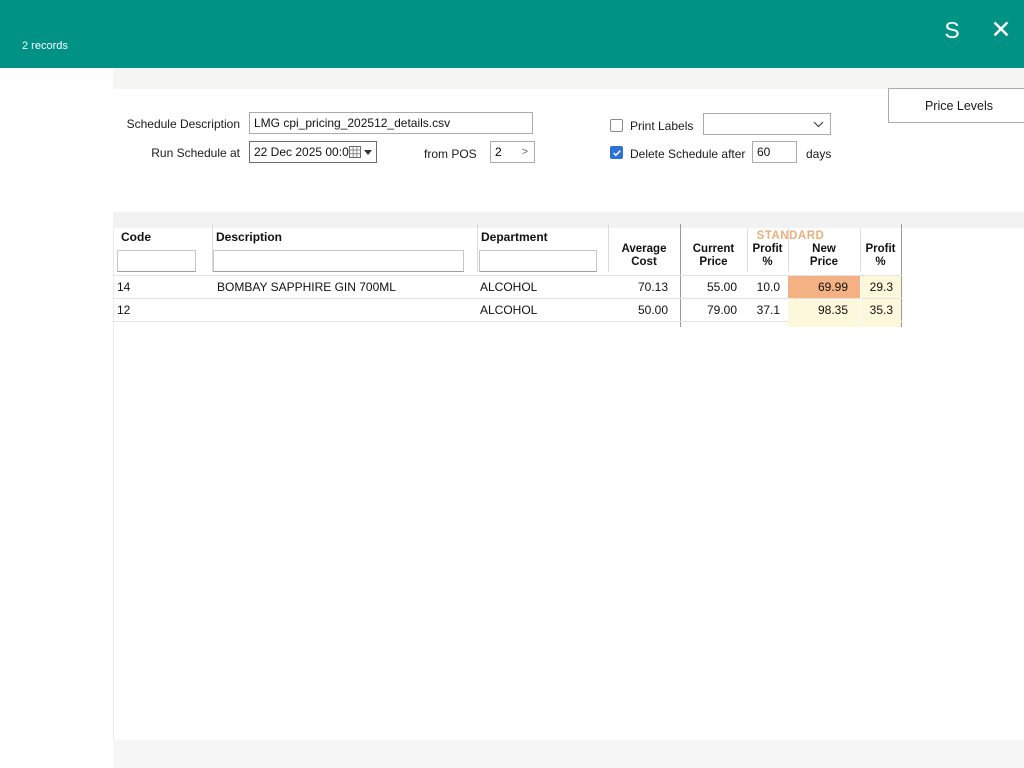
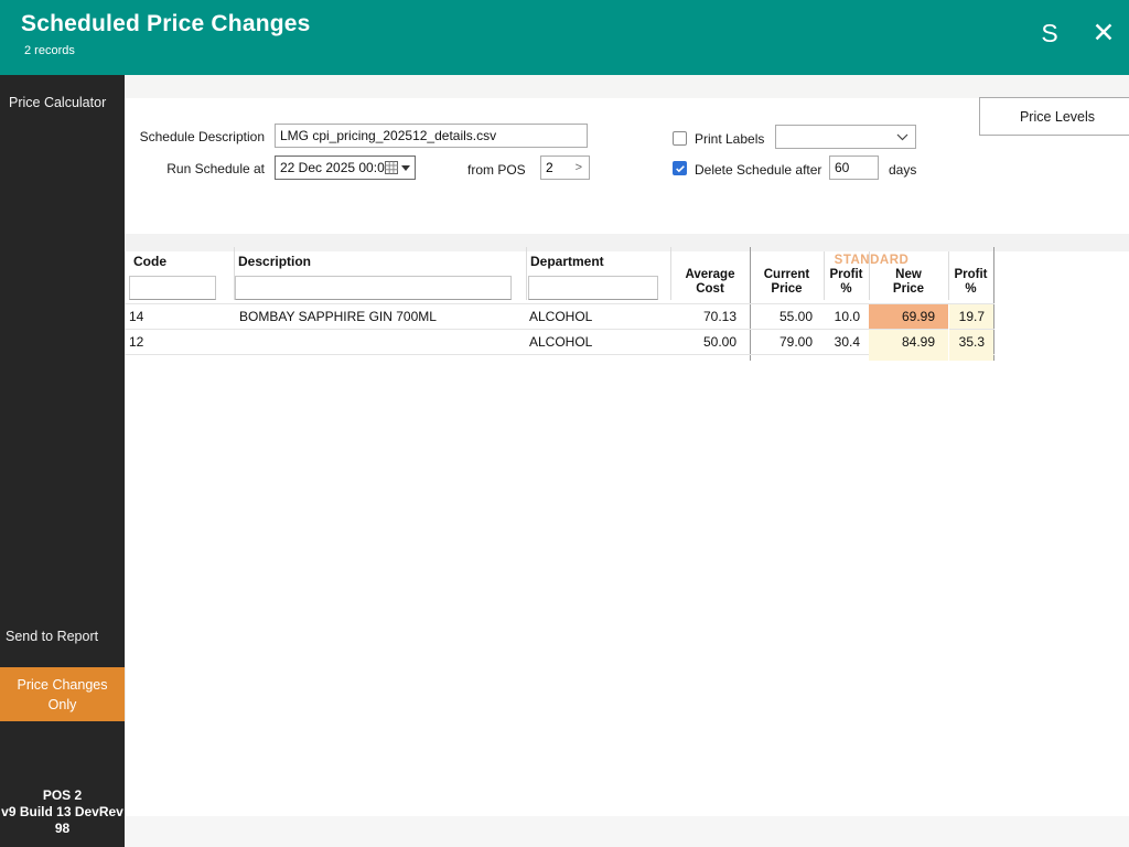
+ Scheduled Price Changes
  2 records
  S
  ✕
+ Price Calculator
+ Send to Report
+ Price Changes Only
+ POS 2
+ v9 Build 13 DevRev
+ 98
  Price Levels
  Schedule Description
  LMG cpi_pricing_202512_details.csv
  Run Schedule at
  22 Dec 2025 00:0
  from POS
  2
  >
  Print Labels
  Delete Schedule after
  60
  days
  Code
  Description
  Department
  STANDARD
  Average
  Cost
  Current
  Price
  Profit
  %
  New
  Price
  Profit
  %
  14
  BOMBAY SAPPHIRE GIN 700ML
  ALCOHOL
  70.13
  55.00
  10.0
  69.99
- 29.3
+ 19.7
  12
  ALCOHOL
  50.00
  79.00
- 37.1
+ 30.4
- 98.35
+ 84.99
  35.3
